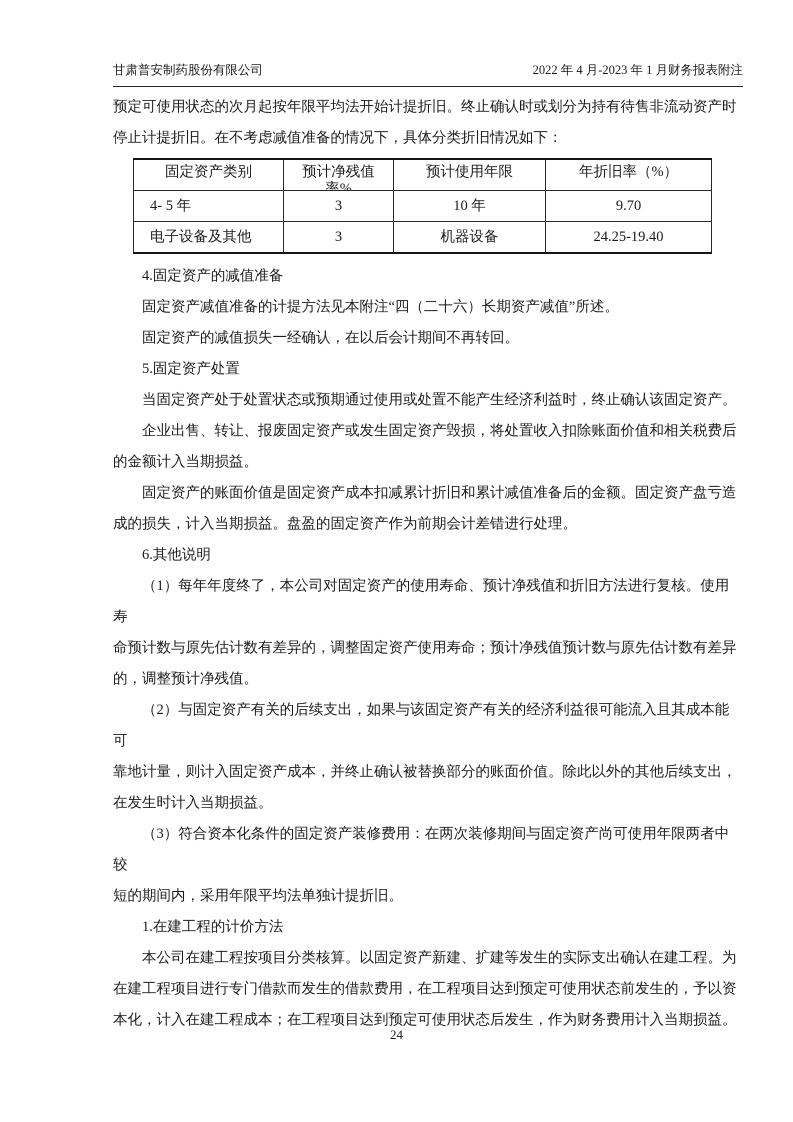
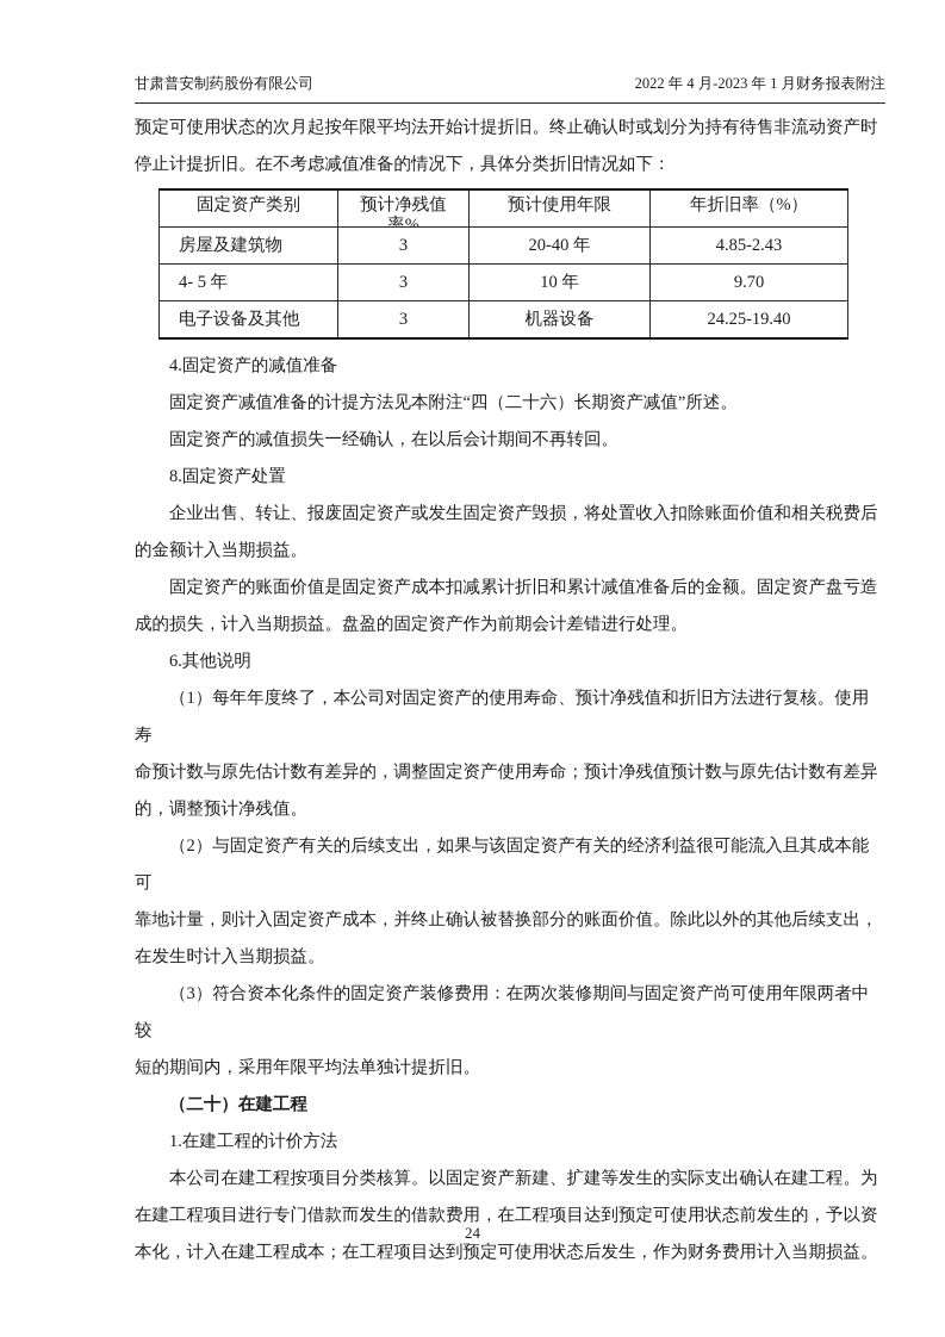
  甘肃普安制药股份有限公司
  2022 年 4 月-2023 年 1 月财务报表附注
  预定可使用状态的次月起按年限平均法开始计提折旧。终止确认时或划分为持有待售非流动资产时
  停止计提折旧。在不考虑减值准备的情况下，具体分类折旧情况如下：
  固定资产类别	预计净残值 率%	预计使用年限	年折旧率（%）
+ 房屋及建筑物	3	20-40 年	4.85-2.43
  4- 5 年	3	10 年	9.70
  电子设备及其他	3	机器设备	24.25-19.40
  4.固定资产的减值准备
  固定资产减值准备的计提方法见本附注“四（二十六）长期资产减值”所述。
  固定资产的减值损失一经确认，在以后会计期间不再转回。
- 5.固定资产处置
+ 8.固定资产处置
- 当固定资产处于处置状态或预期通过使用或处置不能产生经济利益时，终止确认该固定资产。
  企业出售、转让、报废固定资产或发生固定资产毁损，将处置收入扣除账面价值和相关税费后
  的金额计入当期损益。
  固定资产的账面价值是固定资产成本扣减累计折旧和累计减值准备后的金额。固定资产盘亏造
  成的损失，计入当期损益。盘盈的固定资产作为前期会计差错进行处理。
  6.其他说明
  （1）每年年度终了，本公司对固定资产的使用寿命、预计净残值和折旧方法进行复核。使用寿
  命预计数与原先估计数有差异的，调整固定资产使用寿命；预计净残值预计数与原先估计数有差异
  的，调整预计净残值。
  （2）与固定资产有关的后续支出，如果与该固定资产有关的经济利益很可能流入且其成本能可
  靠地计量，则计入固定资产成本，并终止确认被替换部分的账面价值。除此以外的其他后续支出，
  在发生时计入当期损益。
  （3）符合资本化条件的固定资产装修费用：在两次装修期间与固定资产尚可使用年限两者中较
  短的期间内，采用年限平均法单独计提折旧。
+ （二十）在建工程
  1.在建工程的计价方法
  本公司在建工程按项目分类核算。以固定资产新建、扩建等发生的实际支出确认在建工程。为
  在建工程项目进行专门借款而发生的借款费用，在工程项目达到预定可使用状态前发生的，予以资
  本化，计入在建工程成本；在工程项目达到预定可使用状态后发生，作为财务费用计入当期损益。
  24
